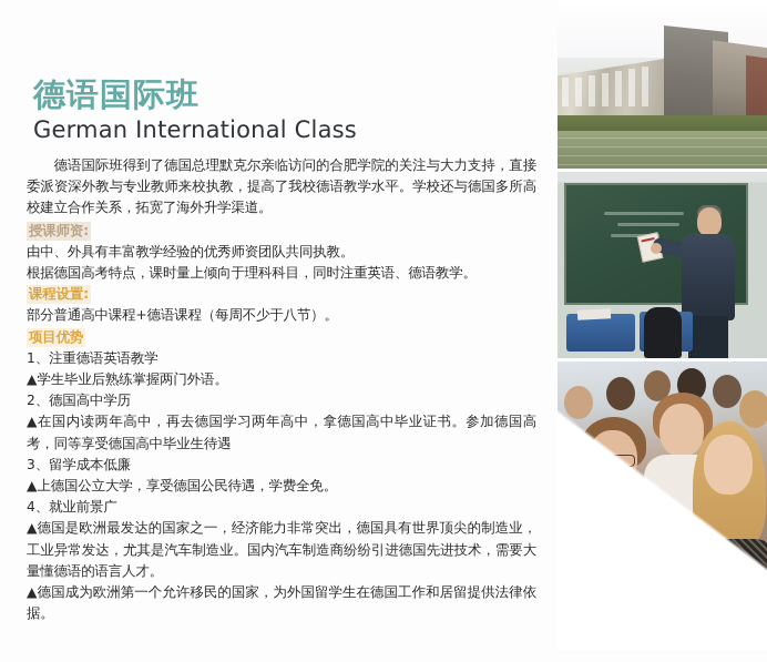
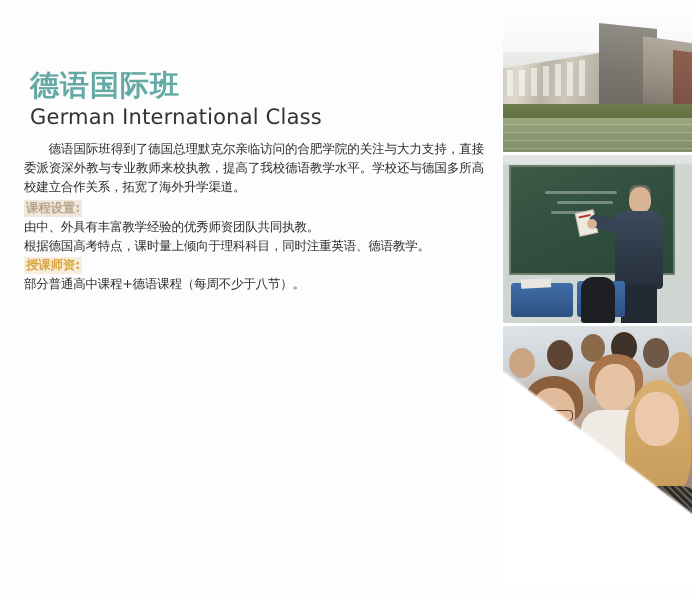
  德语国际班
  German International Class
  德语国际班得到了德国总理默克尔亲临访问的合肥学院的关注与大力支持，直接委派资深外教与专业教师来校执教，提高了我校德语教学水平。学校还与德国多所高校建立合作关系，拓宽了海外升学渠道。
- 授课师资:
+ 课程设置:
  由中、外具有丰富教学经验的优秀师资团队共同执教。
  根据德国高考特点，课时量上倾向于理科科目，同时注重英语、德语教学。
- 课程设置:
+ 授课师资:
  部分普通高中课程+德语课程（每周不少于八节）。
- 项目优势
- 1、注重德语英语教学
- ▲学生毕业后熟练掌握两门外语。
- 2、德国高中学历
- ▲在国内读两年高中，再去德国学习两年高中，拿德国高中毕业证书。参加德国高考，同等享受德国高中毕业生待遇
- 3、留学成本低廉
- ▲上德国公立大学，享受德国公民待遇，学费全免。
- 4、就业前景广
- ▲德国是欧洲最发达的国家之一，经济能力非常突出，德国具有世界顶尖的制造业，工业异常发达，尤其是汽车制造业。国内汽车制造商纷纷引进德国先进技术，需要大量懂德语的语言人才。
- ▲德国成为欧洲第一个允许移民的国家，为外国留学生在德国工作和居留提供法律依据。
